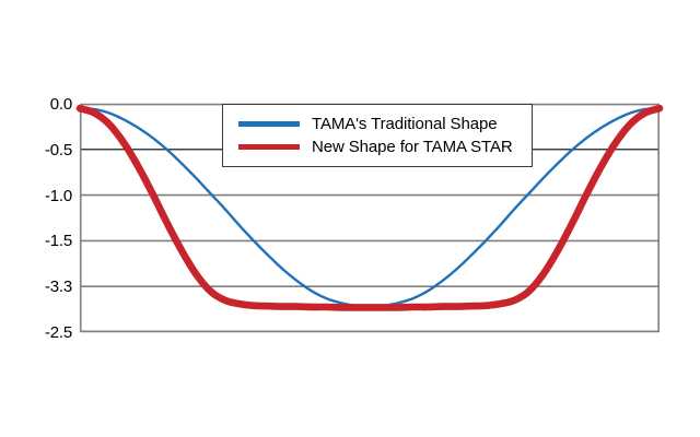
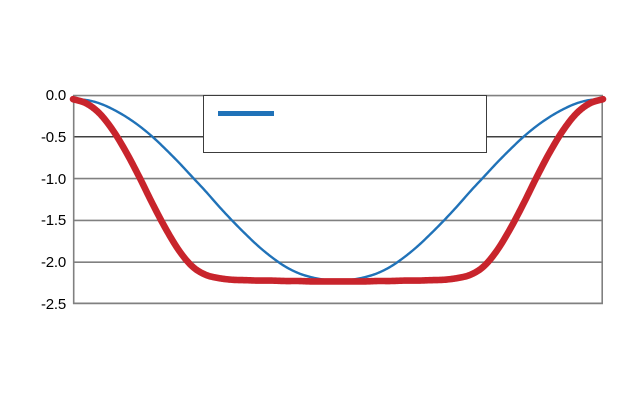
  0.0
  -0.5
  -1.0
  -1.5
- -3.3
+ -2.0
  -2.5
- TAMA's Traditional Shape
- New Shape for TAMA STAR
